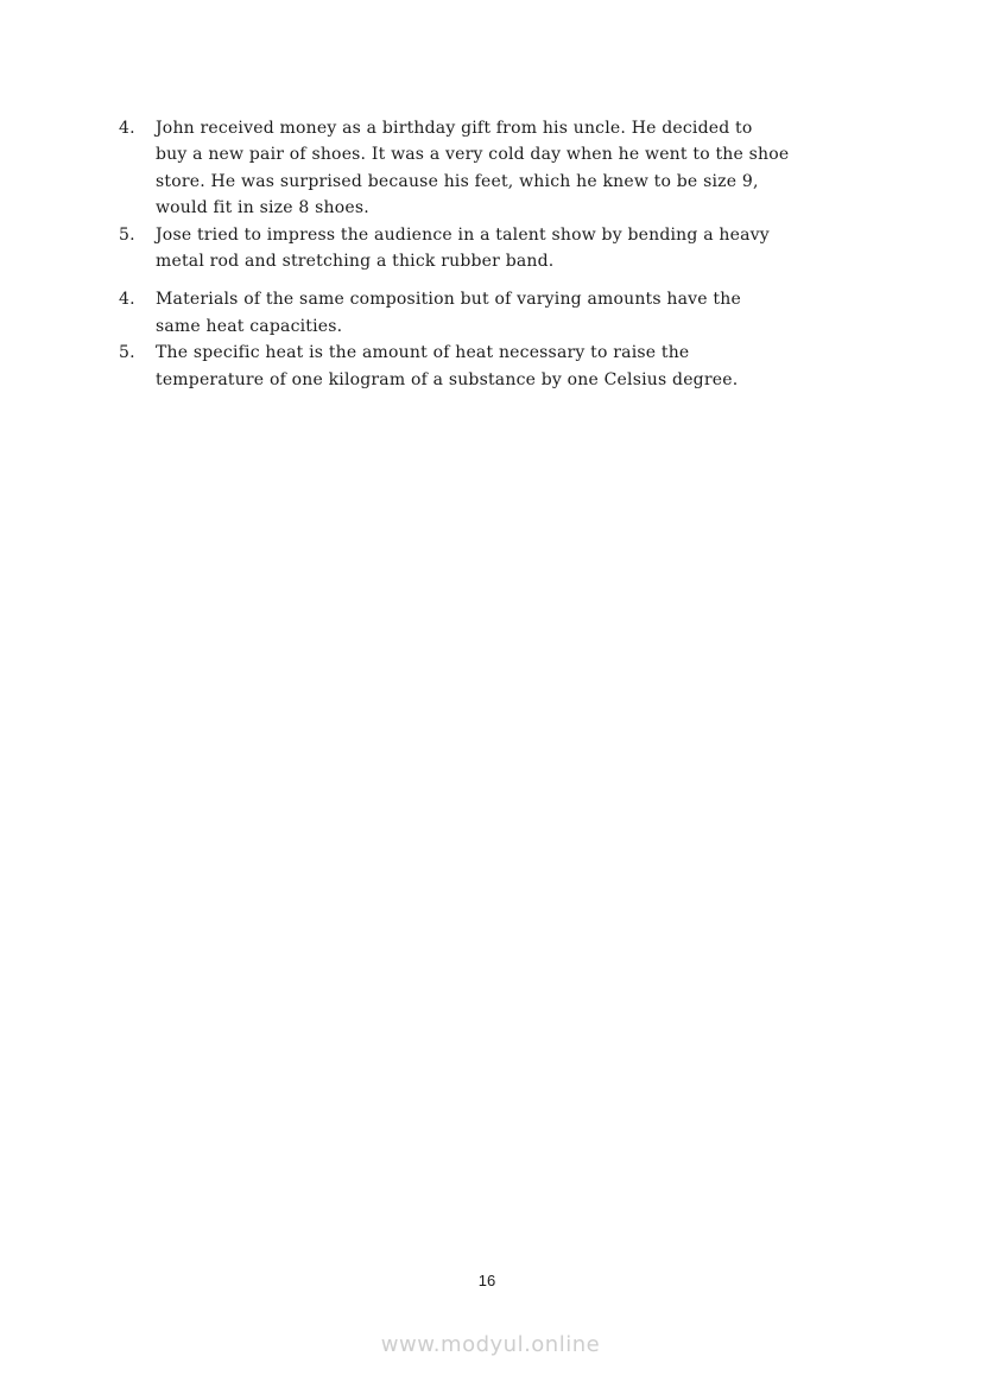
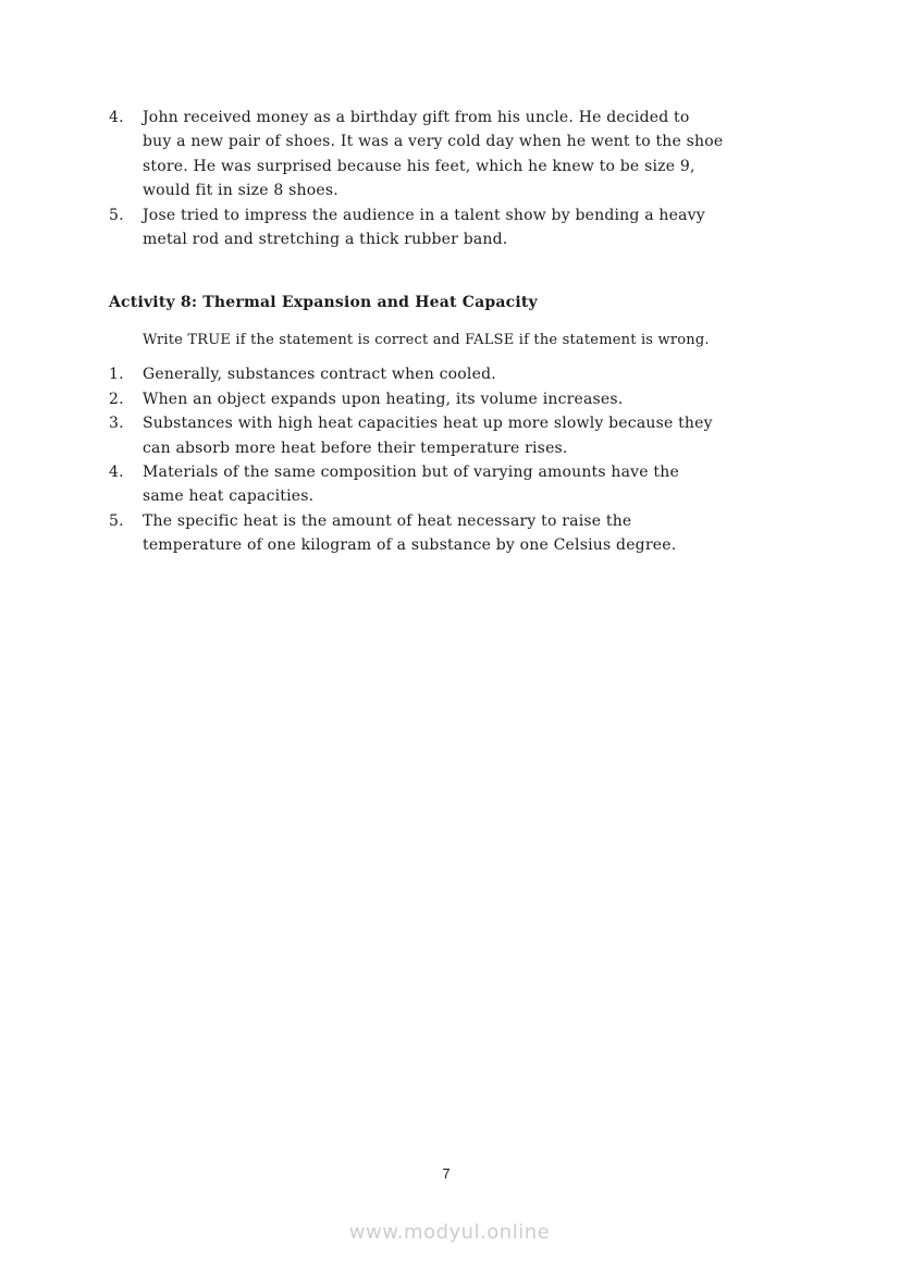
  4.
  John received money as a birthday gift from his uncle. He decided to
  buy a new pair of shoes. It was a very cold day when he went to the shoe
  store. He was surprised because his feet, which he knew to be size 9,
  would fit in size 8 shoes.
  5.
  Jose tried to impress the audience in a talent show by bending a heavy
  metal rod and stretching a thick rubber band.
+ Activity 8: Thermal Expansion and Heat Capacity
+ Write TRUE if the statement is correct and FALSE if the statement is wrong.
+ 1.
+ Generally, substances contract when cooled.
+ 2.
+ When an object expands upon heating, its volume increases.
+ 3.
+ Substances with high heat capacities heat up more slowly because they
+ can absorb more heat before their temperature rises.
  4.
  Materials of the same composition but of varying amounts have the
  same heat capacities.
  5.
  The specific heat is the amount of heat necessary to raise the
  temperature of one kilogram of a substance by one Celsius degree.
- 16
+ 7
  www.modyul.online
